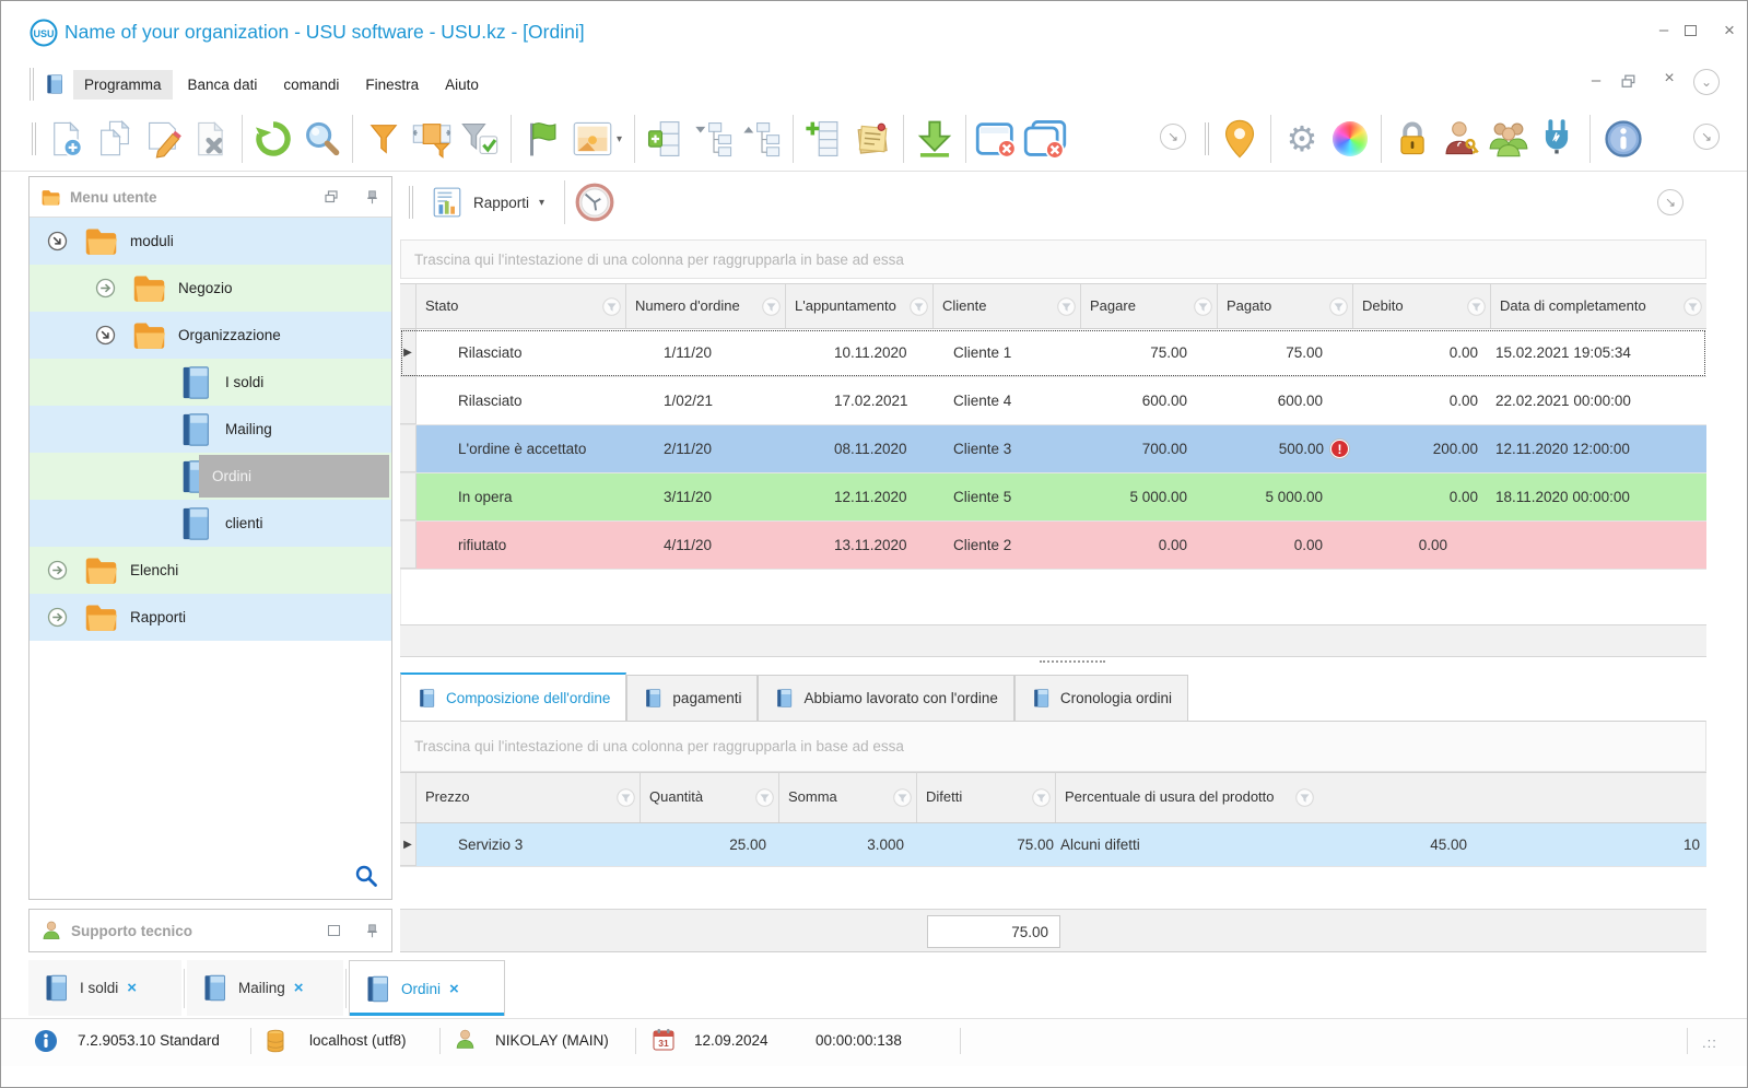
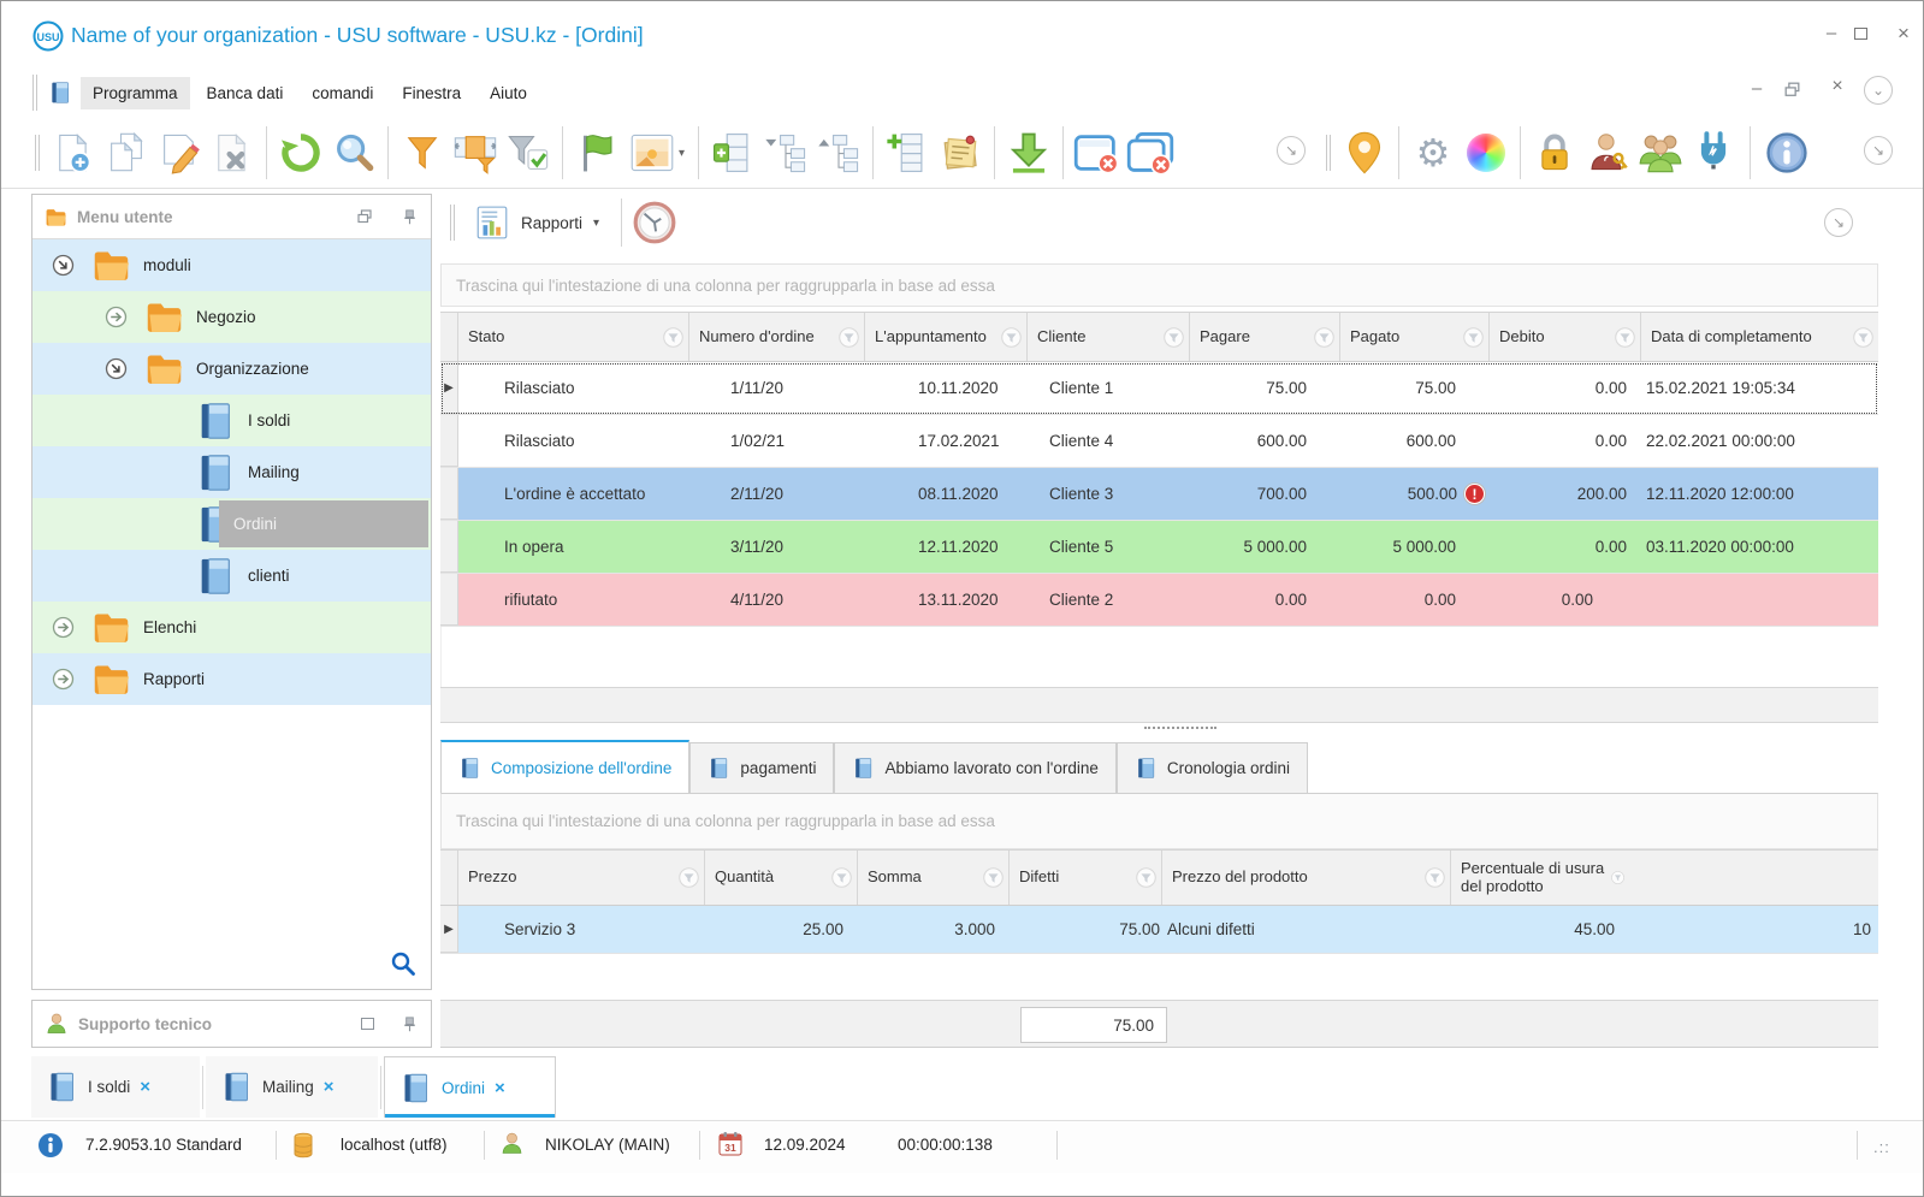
  USU
  Name of your organization - USU software - USU.kz - [Ordini]
  –
  ×
  Programma
  Banca dati
  comandi
  Finestra
  Aiuto
  –
  ×
  ⌄
  ▾
  ↘
  ⚙
  ↘
  Menu utente
  moduli
  Negozio
  Organizzazione
  I soldi
  Mailing
  Ordini
  clienti
  Elenchi
  Rapporti
  Supporto tecnico
  Rapporti
  ▾
  ↘
  Trascina qui l'intestazione di una colonna per raggrupparla in base ad essa
  Stato
  Numero d'ordine
  L'appuntamento
  Cliente
  Pagare
  Pagato
  Debito
  Data di completamento
  ▶
  Rilasciato
  1/11/20
  10.11.2020
  Cliente 1
  75.00
  75.00
  0.00
  15.02.2021 19:05:34
  Rilasciato
  1/02/21
  17.02.2021
  Cliente 4
  600.00
  600.00
  0.00
  22.02.2021 00:00:00
  L'ordine è accettato
  2/11/20
  08.11.2020
  Cliente 3
  700.00
  500.00
  !
  200.00
  12.11.2020 12:00:00
  In opera
  3/11/20
  12.11.2020
  Cliente 5
  5 000.00
  5 000.00
  0.00
- 18.11.2020 00:00:00
+ 03.11.2020 00:00:00
  rifiutato
  4/11/20
  13.11.2020
  Cliente 2
  0.00
  0.00
  0.00
  Composizione dell'ordine
  pagamenti
  Abbiamo lavorato con l'ordine
  Cronologia ordini
  Trascina qui l'intestazione di una colonna per raggrupparla in base ad essa
  Prezzo
  Quantità
  Somma
  Difetti
+ Prezzo del prodotto
  Percentuale di usura del prodotto
  ▶
  Servizio 3
  25.00
  3.000
  75.00
  Alcuni difetti
  45.00
  10
  75.00
  I soldi
  ×
  Mailing
  ×
  Ordini
  ×
  7.2.9053.10 Standard
  localhost (utf8)
  NIKOLAY (MAIN)
  31
  12.09.2024
  00:00:00:138
  .::
